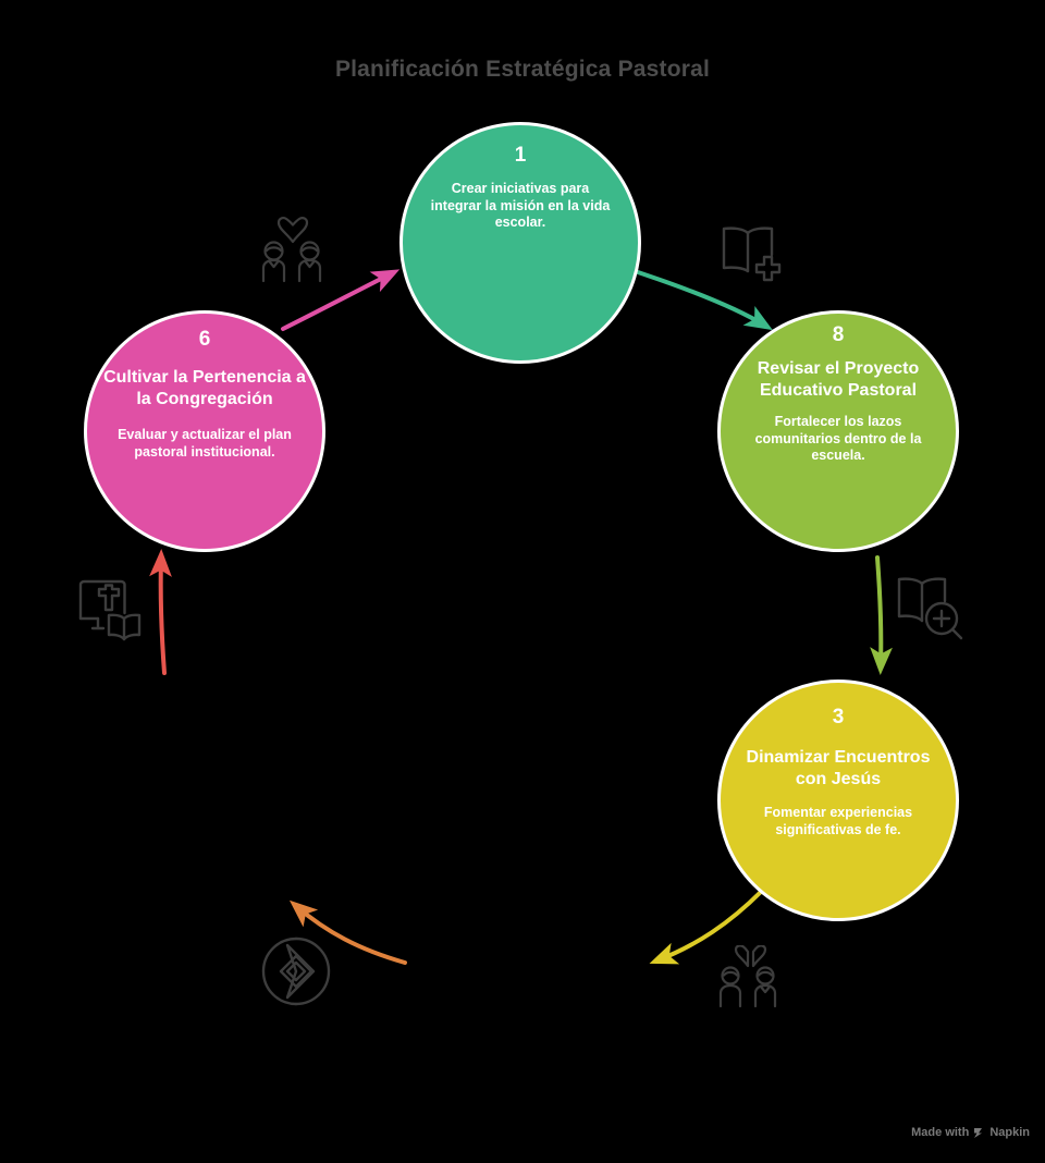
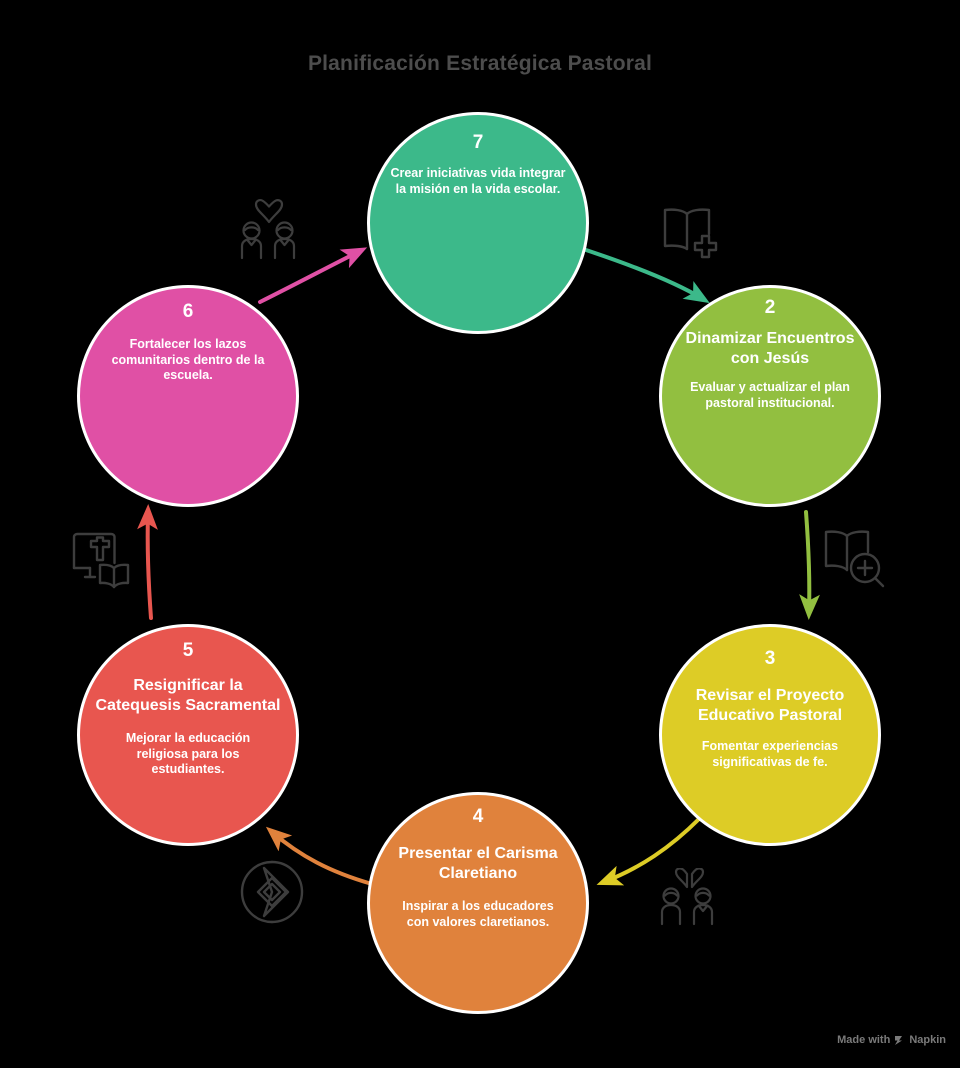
  Planificación Estratégica Pastoral
- 1
+ 7
- Crear iniciativas para integrar la misión en la vida escolar.
+ Crear iniciativas vida integrar la misión en la vida escolar.
- 8
+ 2
- Revisar el Proyecto Educativo Pastoral
+ Dinamizar Encuentros con Jesús
- Fortalecer los lazos comunitarios dentro de la escuela.
+ Evaluar y actualizar el plan pastoral institucional.
  3
- Dinamizar Encuentros con Jesús
+ Revisar el Proyecto Educativo Pastoral
  Fomentar experiencias significativas de fe.
+ 4
+ Presentar el Carisma Claretiano
+ Inspirar a los educadores con valores claretianos.
+ 5
+ Resignificar la Catequesis Sacramental
+ Mejorar la educación religiosa para los estudiantes.
  6
- Cultivar la Pertenencia a la Congregación
- Evaluar y actualizar el plan pastoral institucional.
+ Fortalecer los lazos comunitarios dentro de la escuela.
  Made with
  Napkin
